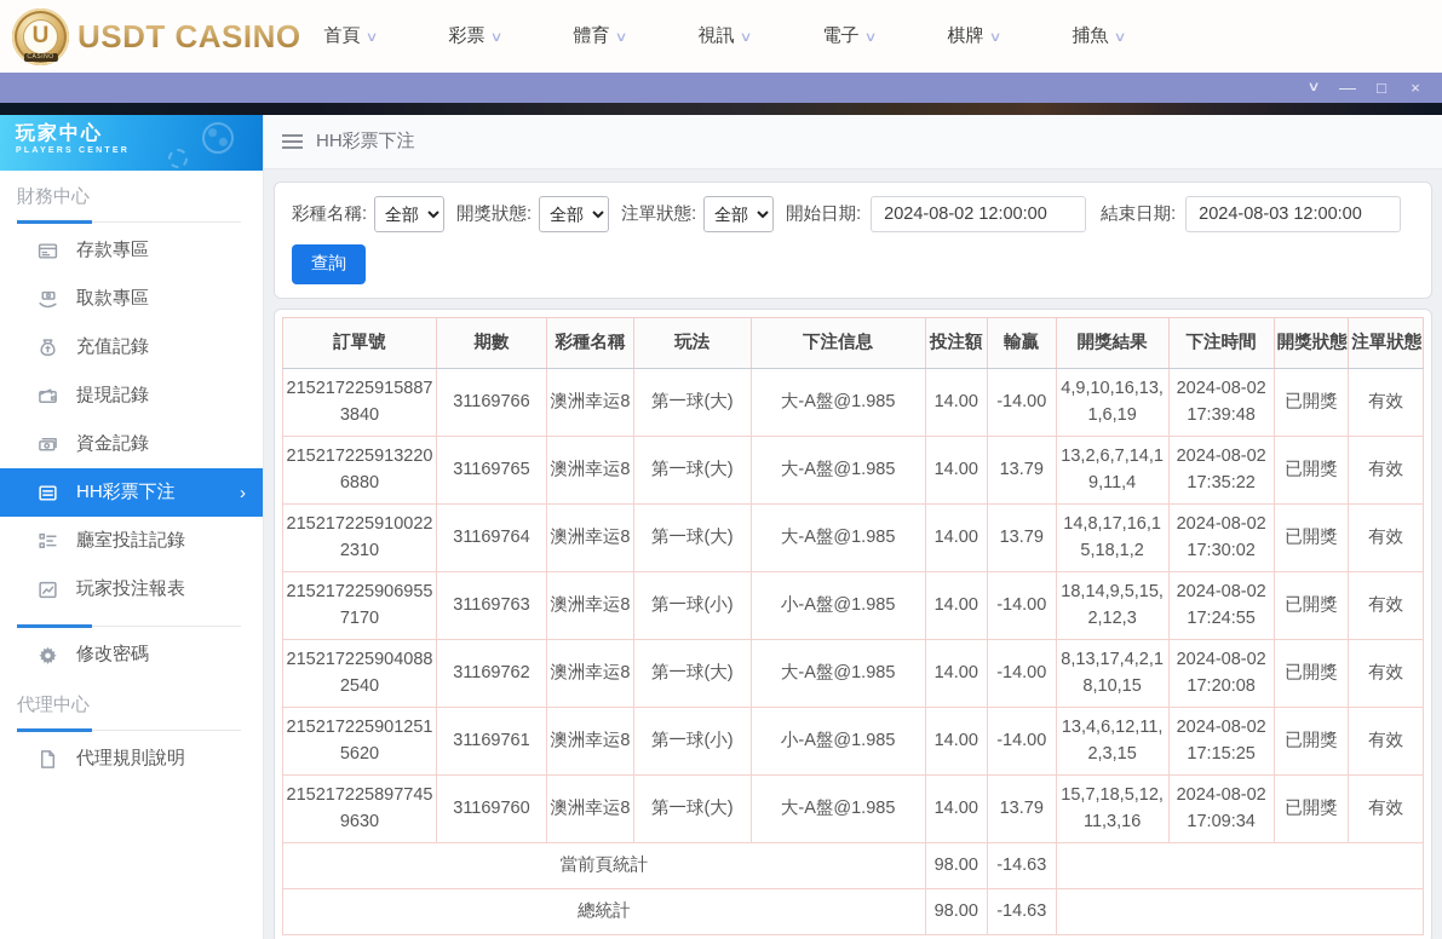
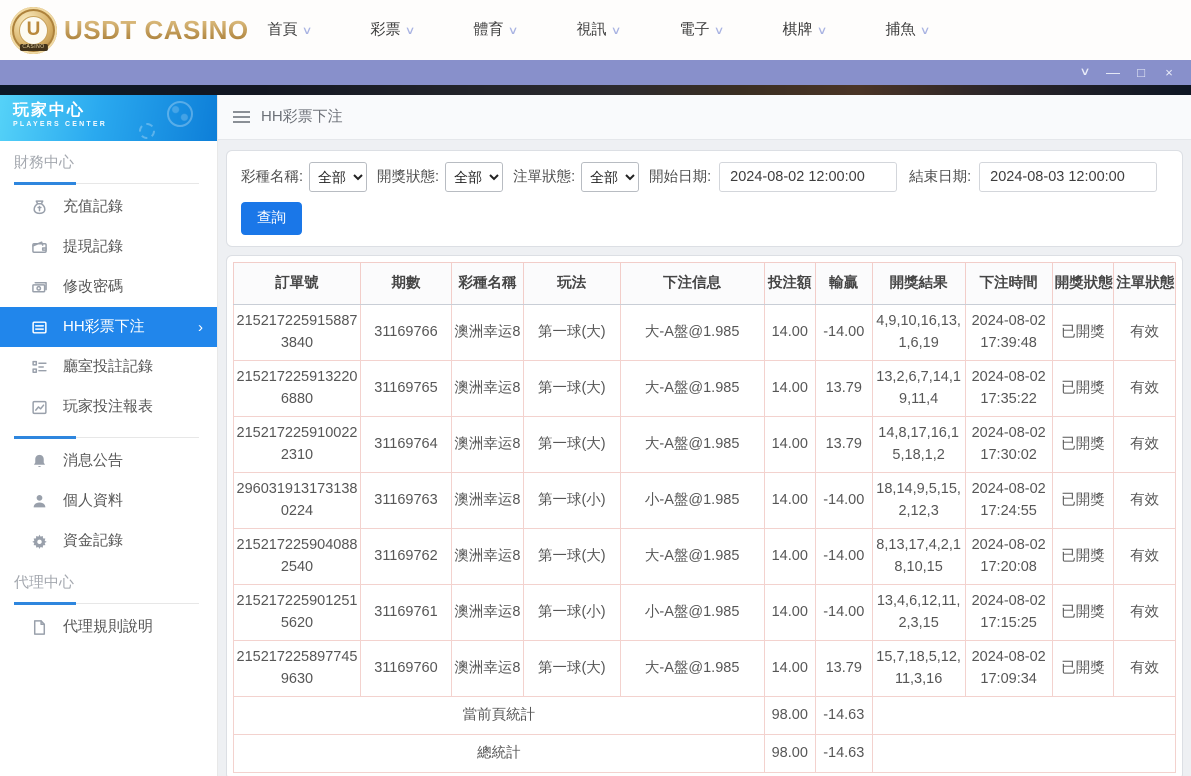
  U
  USDT CASINO
  首頁
  ∨
  彩票
  ∨
  體育
  ∨
  視訊
  ∨
  電子
  ∨
  棋牌
  ∨
  捕魚
  ∨
  ∨
  —
  □
  ×
  玩家中心
  財務中心
- 存款專區
- 取款專區
  充值記錄
  提現記錄
- 資金記錄
+ 修改密碼
  HH彩票下注
  ›
  廳室投註記錄
  玩家投注報表
+ 消息公告
+ 個人資料
- 修改密碼
+ 資金記錄
  代理中心
  代理規則說明
  HH彩票下注
  彩種名稱:
  全部
  開獎狀態:
  全部
  注單狀態:
  全部
  開始日期:
  2024-08-02 12:00:00
  結束日期:
  2024-08-03 12:00:00
  查詢
  訂單號	期數	彩種名稱	玩法	下注信息	投注額	輸贏	開獎結果	下注時間	開獎狀態	注單狀態
  2152172259158873840	31169766	澳洲幸运8	第一球(大)	大-A盤@1.985	14.00	-14.00	4,9,10,16,13,1,6,19	2024-08-02 17:39:48	已開獎	有效
  2152172259132206880	31169765	澳洲幸运8	第一球(大)	大-A盤@1.985	14.00	13.79	13,2,6,7,14,19,11,4	2024-08-02 17:35:22	已開獎	有效
  2152172259100222310	31169764	澳洲幸运8	第一球(大)	大-A盤@1.985	14.00	13.79	14,8,17,16,15,18,1,2	2024-08-02 17:30:02	已開獎	有效
- 2152172259069557170	31169763	澳洲幸运8	第一球(小)	小-A盤@1.985	14.00	-14.00	18,14,9,5,15,2,12,3	2024-08-02 17:24:55	已開獎	有效
+ 2960319131731380224	31169763	澳洲幸运8	第一球(小)	小-A盤@1.985	14.00	-14.00	18,14,9,5,15,2,12,3	2024-08-02 17:24:55	已開獎	有效
  2152172259040882540	31169762	澳洲幸运8	第一球(大)	大-A盤@1.985	14.00	-14.00	8,13,17,4,2,18,10,15	2024-08-02 17:20:08	已開獎	有效
  2152172259012515620	31169761	澳洲幸运8	第一球(小)	小-A盤@1.985	14.00	-14.00	13,4,6,12,11,2,3,15	2024-08-02 17:15:25	已開獎	有效
  2152172258977459630	31169760	澳洲幸运8	第一球(大)	大-A盤@1.985	14.00	13.79	15,7,18,5,12,11,3,16	2024-08-02 17:09:34	已開獎	有效
  當前頁統計	98.00	-14.63
  總統計	98.00	-14.63
